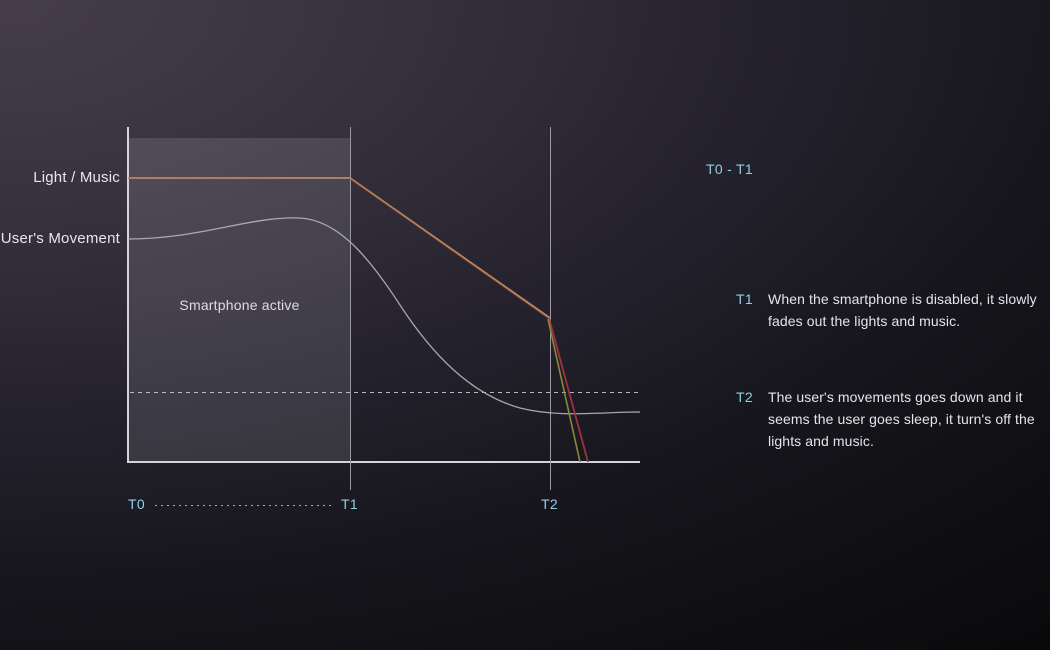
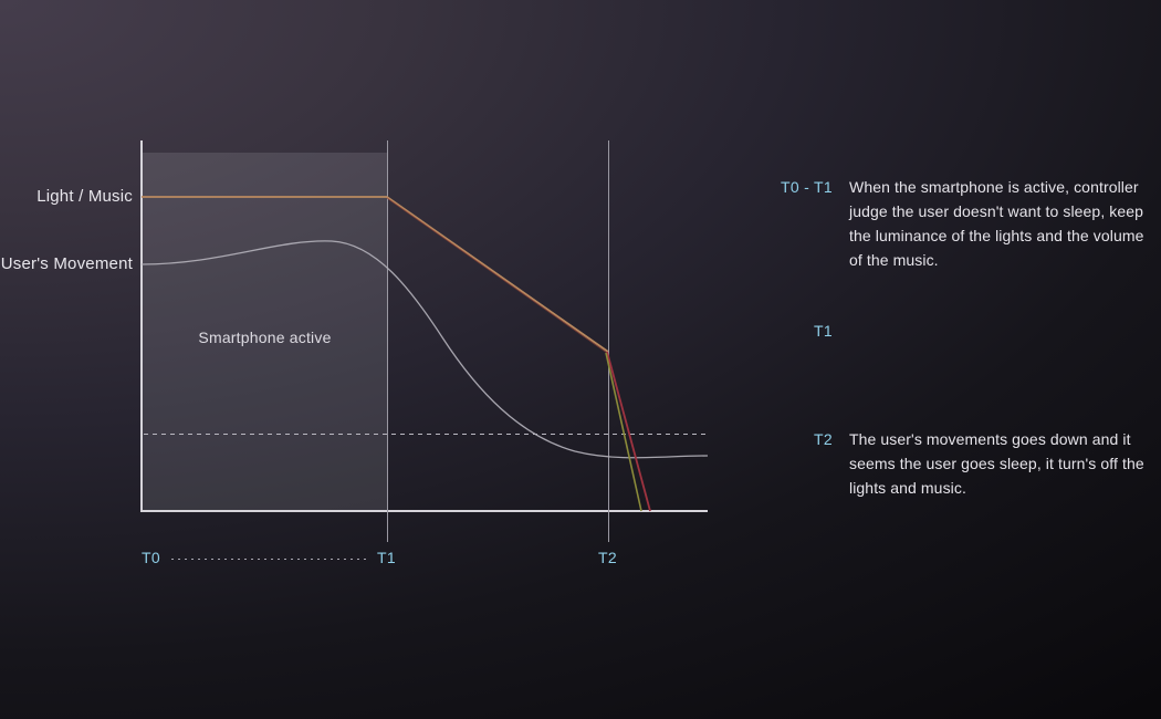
  Light / Music
  User's Movement
  Smartphone active
  T0
  T1
  T2
  T0 - T1
+ When the smartphone is active, controller judge the user doesn't want to sleep, keep the luminance of the lights and the volume of the music.
  T1
- When the smartphone is disabled, it slowly fades out the lights and music.
  T2
  The user's movements goes down and it seems the user goes sleep, it turn's off the lights and music.
